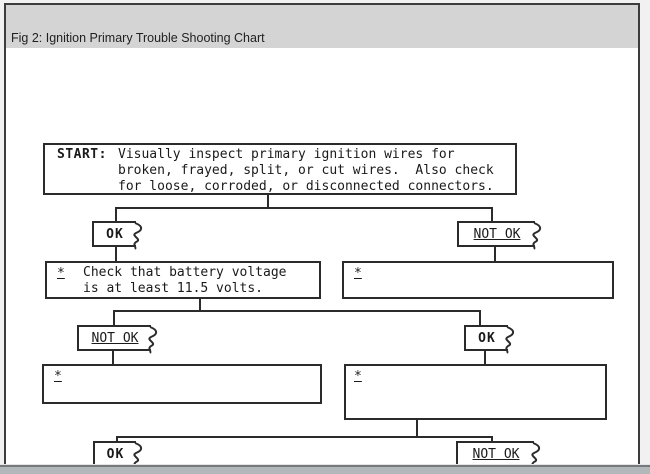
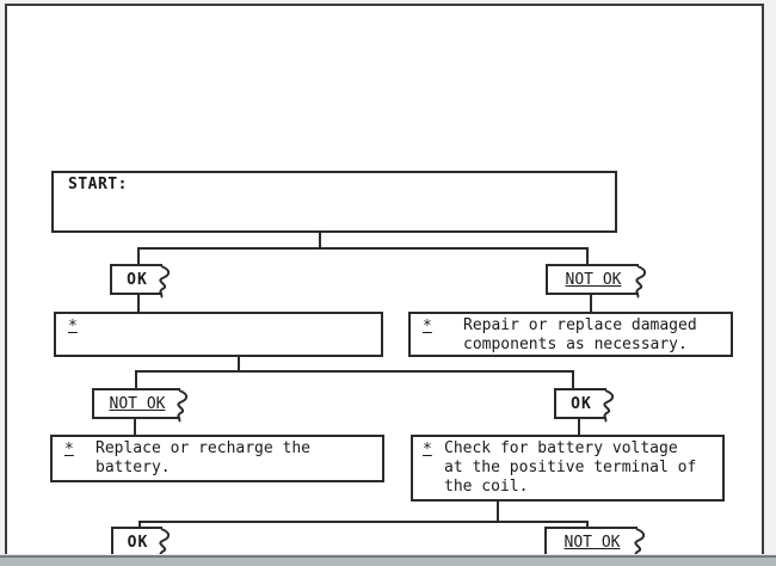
- Fig 2: Ignition Primary Trouble Shooting Chart
  START:
- Visually inspect primary ignition wires for
- broken, frayed, split, or cut wires. Also check
- for loose, corroded, or disconnected connectors.
  OK
  NOT OK
  *
- Check that battery voltage
- is at least 11.5 volts.
  *
+ Repair or replace damaged
+ components as necessary.
  NOT OK
  OK
  *
+ Replace or recharge the
+ battery.
  *
+ Check for battery voltage
+ at the positive terminal of
+ the coil.
  OK
  NOT OK
